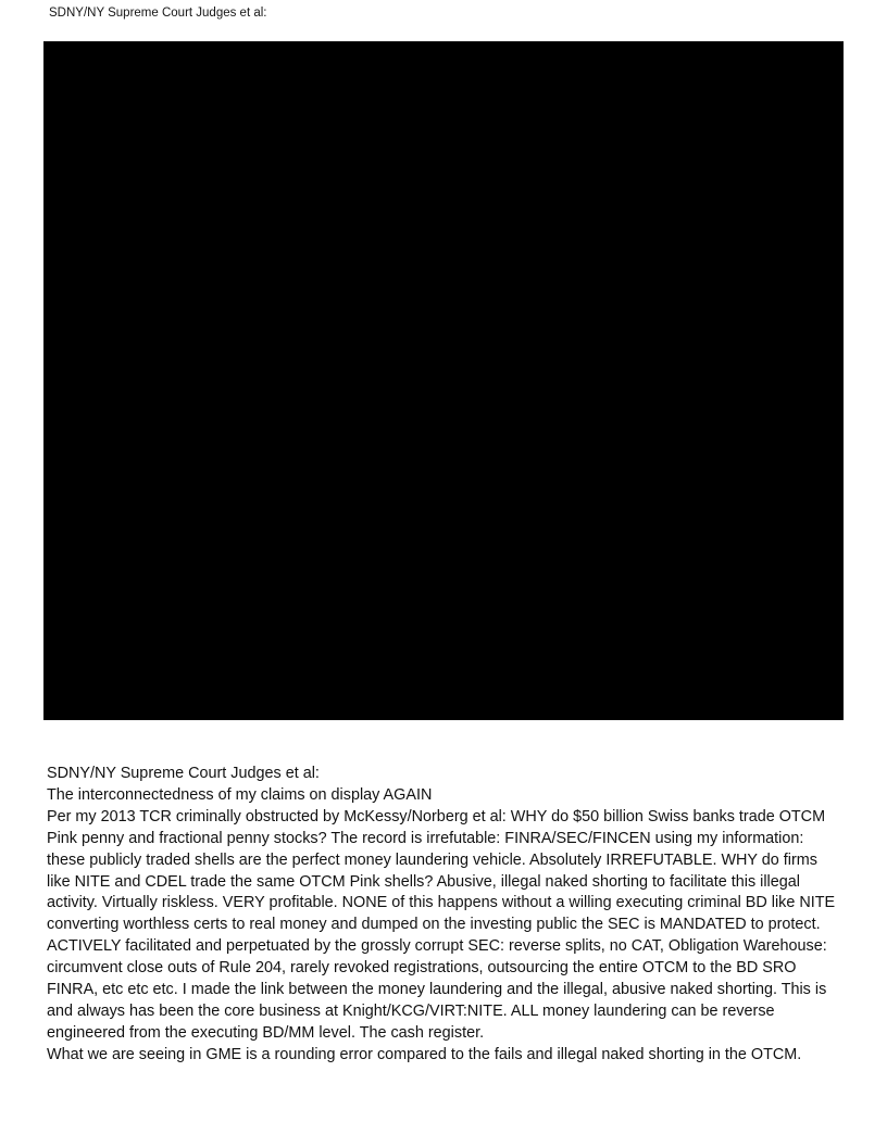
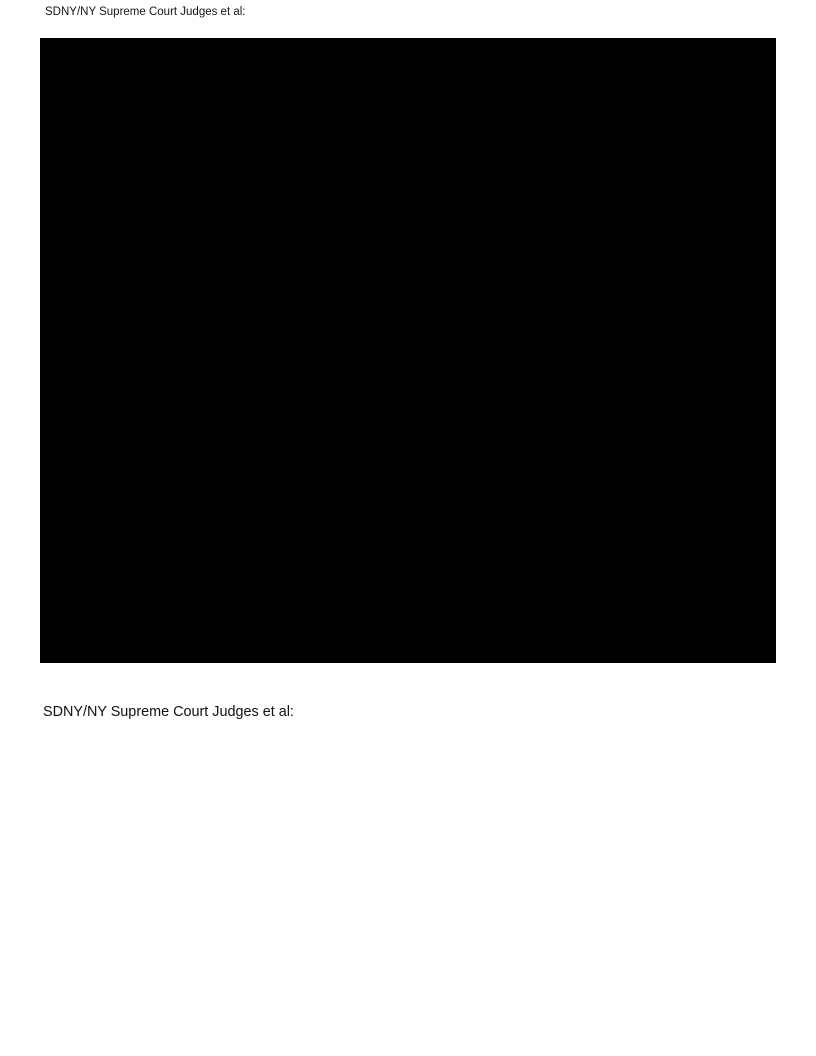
  SDNY/NY Supreme Court Judges et al:
  SDNY/NY Supreme Court Judges et al:
- The interconnectedness of my claims on display AGAIN
- Per my 2013 TCR criminally obstructed by McKessy/Norberg et al: WHY do $50 billion Swiss banks trade OTCM Pink penny and fractional penny stocks? The record is irrefutable: FINRA/SEC/FINCEN using my information: these publicly traded shells are the perfect money laundering vehicle. Absolutely IRREFUTABLE. WHY do firms like NITE and CDEL trade the same OTCM Pink shells? Abusive, illegal naked shorting to facilitate this illegal activity. Virtually riskless. VERY profitable. NONE of this happens without a willing executing criminal BD like NITE converting worthless certs to real money and dumped on the investing public the SEC is MANDATED to protect. ACTIVELY facilitated and perpetuated by the grossly corrupt SEC: reverse splits, no CAT, Obligation Warehouse: circumvent close outs of Rule 204, rarely revoked registrations, outsourcing the entire OTCM to the BD SRO FINRA, etc etc etc. I made the link between the money laundering and the illegal, abusive naked shorting. This is and always has been the core business at Knight/KCG/VIRT:NITE. ALL money laundering can be reverse engineered from the executing BD/MM level. The cash register.
- What we are seeing in GME is a rounding error compared to the fails and illegal naked shorting in the OTCM.
